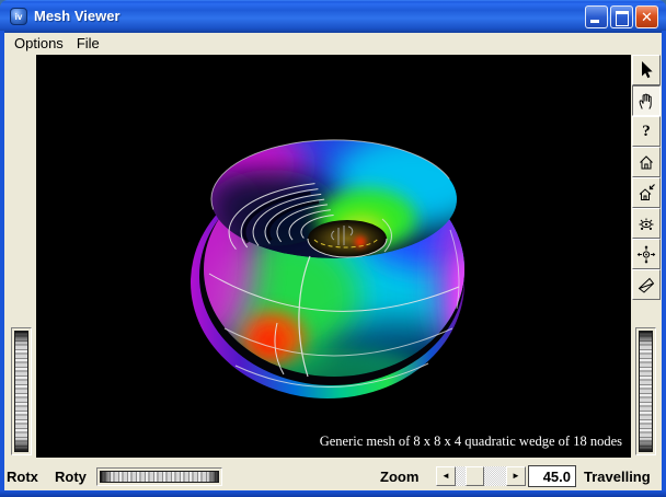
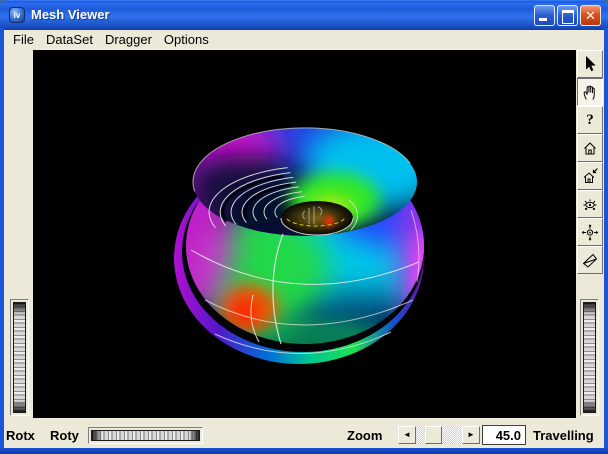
  iv
  Mesh Viewer
  ✕
- Options
+ File
+ DataSet
+ Dragger
- File
+ Options
- Generic mesh of 8 x 8 x 4 quadratic wedge of 18 nodes
  ?
  Rotx
  Roty
  Zoom
  ◄
  ►
  45.0
  Travelling
